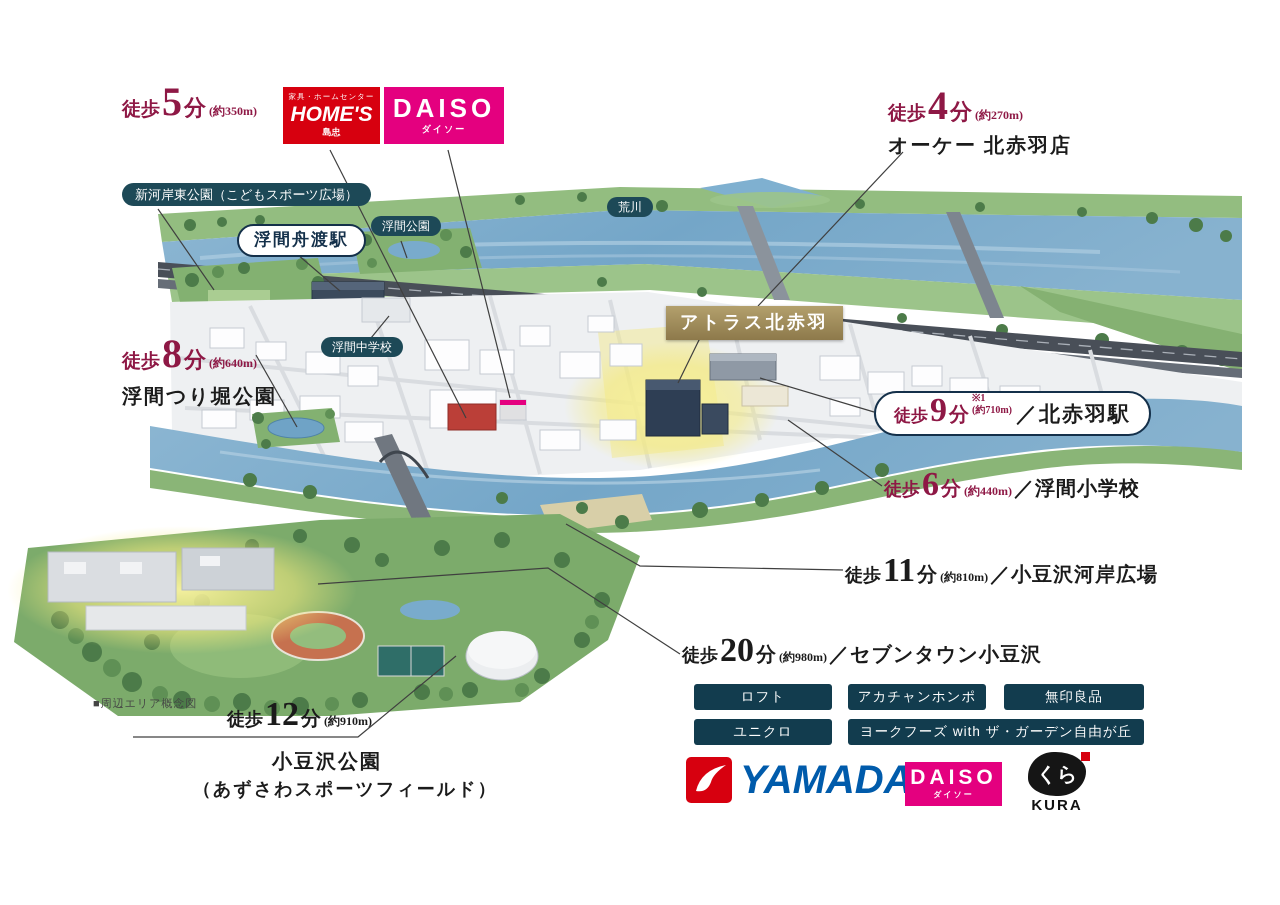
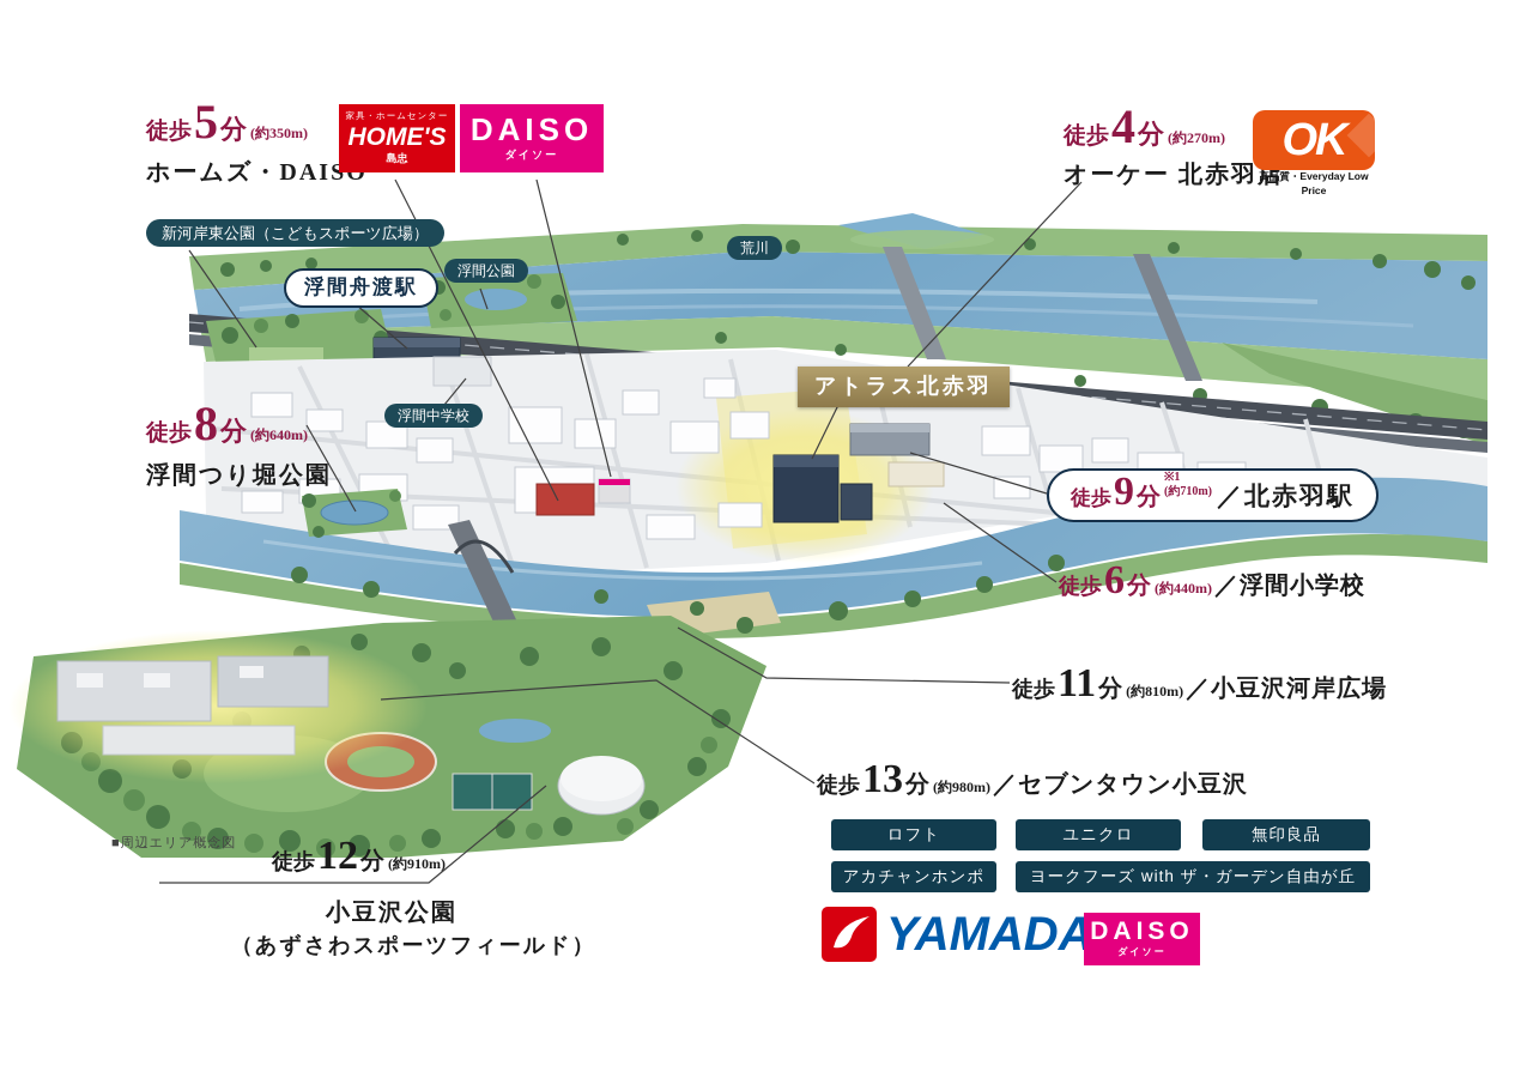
  徒歩
  5
  分
  (約350m)
+ ホームズ・DAISO
  家具・ホームセンター
  HOME'S
  島忠
  DAISO
  ダイソー
  徒歩
  4
  分
  (約270m)
  オーケー 北赤羽店
+ OK
+ 高品質・Everyday Low Price
  新河岸東公園（こどもスポーツ広場）
  浮間舟渡駅
  浮間公園
  荒川
  浮間中学校
  アトラス北赤羽
  徒歩
  8
  分
  (約640m)
  浮間つり堀公園
  徒歩
  9
  分
  ※1
  (約710m)
  ／北赤羽駅
  徒歩
  6
  分
  (約440m)
  ／浮間小学校
  徒歩
  11
  分
  (約810m)
  ／小豆沢河岸広場
  徒歩
- 20
+ 13
  分
  (約980m)
  ／セブンタウン小豆沢
  ロフト
- アカチャンホンポ
+ ユニクロ
  無印良品
- ユニクロ
+ アカチャンホンポ
  ヨークフーズ with ザ・ガーデン自由が丘
  ■周辺エリア概念図
  徒歩
  12
  分
  (約910m)
  小豆沢公園
  （あずさわスポーツフィールド）
  YAMADA
  DAISO
  ダイソー
- くら
- KURA
